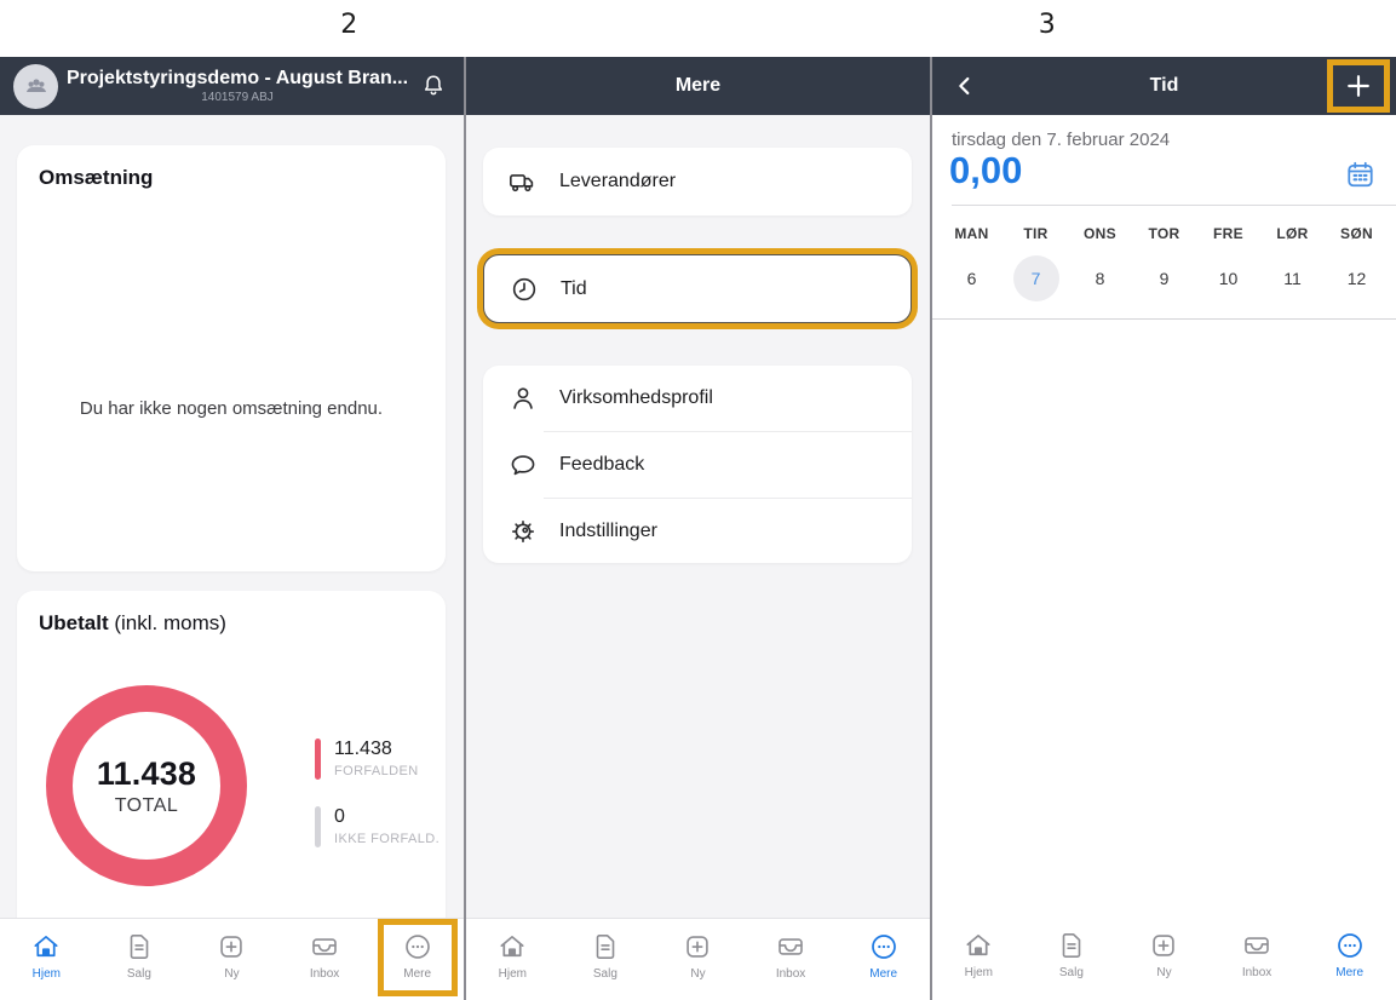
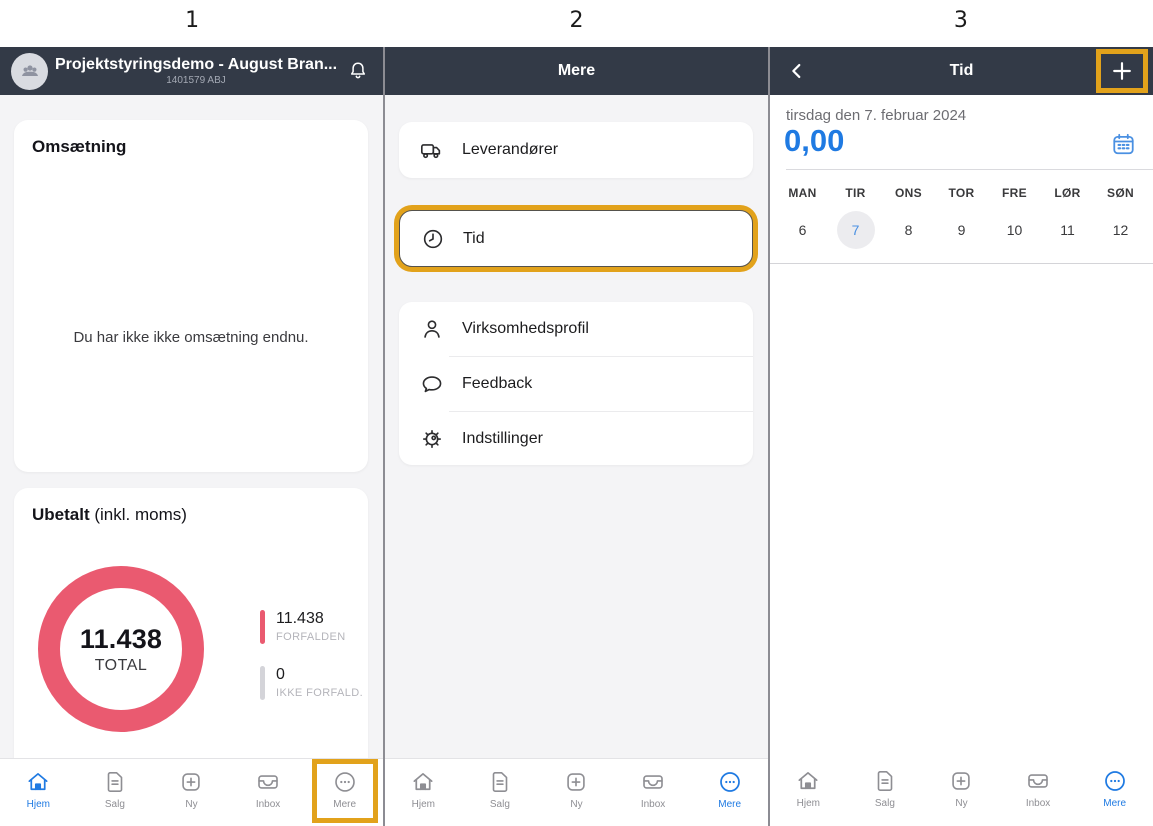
+ 1
  2
  3
  Projektstyringsdemo - August Bran...
  1401579 ABJ
  Omsætning
- Du har ikke nogen omsætning endnu.
+ Du har ikke ikke omsætning endnu.
  Ubetalt (inkl. moms)
  11.438
  TOTAL
  11.438
  FORFALDEN
  0
  IKKE FORFALD.
  Hjem
  Salg
  Ny
  Inbox
  Mere
  Mere
  Leverandører
  Tid
  Virksomhedsprofil
  Feedback
  Indstillinger
  Hjem
  Salg
  Ny
  Inbox
  Mere
  Tid
  tirsdag den 7. februar 2024
  0,00
  MAN
  TIR
  ONS
  TOR
  FRE
  LØR
  SØN
  6
  7
  8
  9
  10
  11
  12
  Hjem
  Salg
  Ny
  Inbox
  Mere
